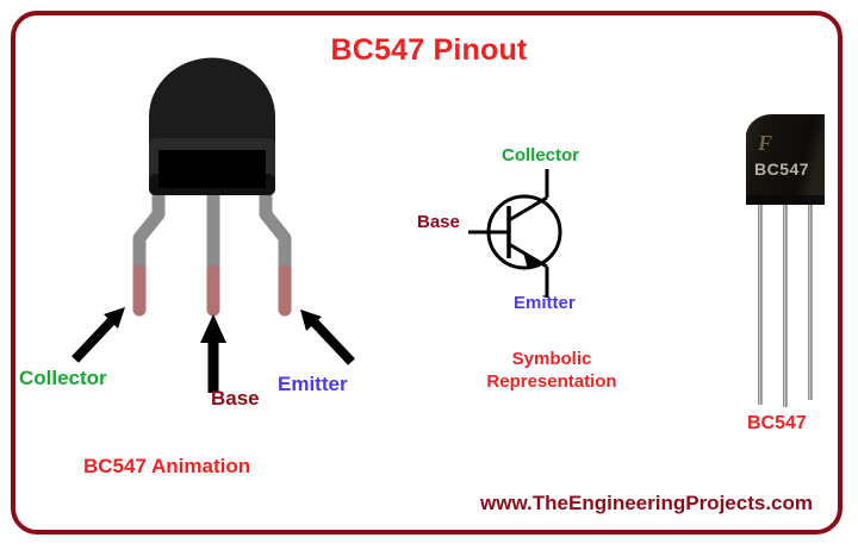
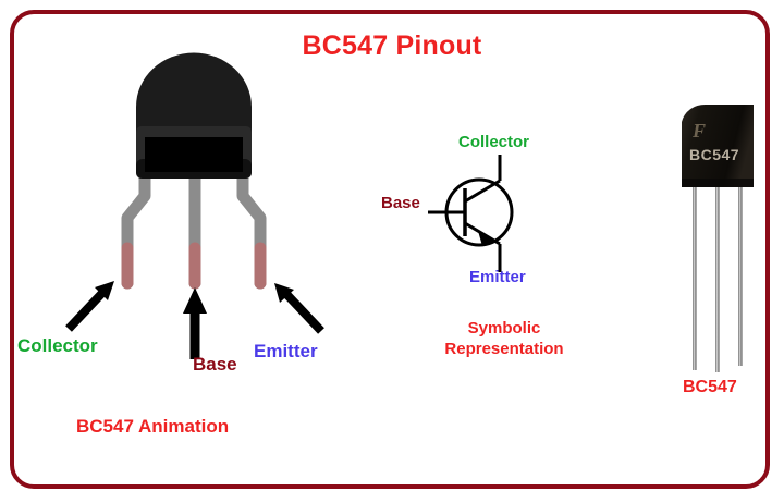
  BC547 Pinout
  Collector
  Base
  Emitter
  BC547 Animation
  Collector
  Base
  Emitter
  Symbolic
  Representation
  F
  BC547
  BC547
- www.TheEngineeringProjects.com
